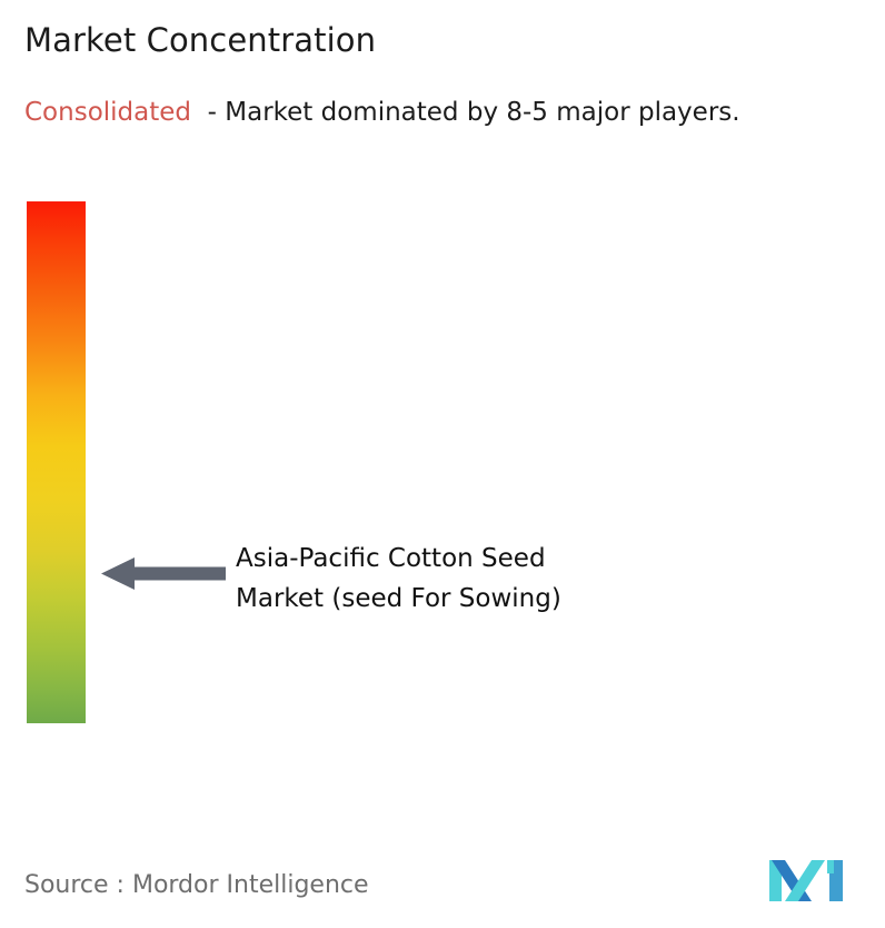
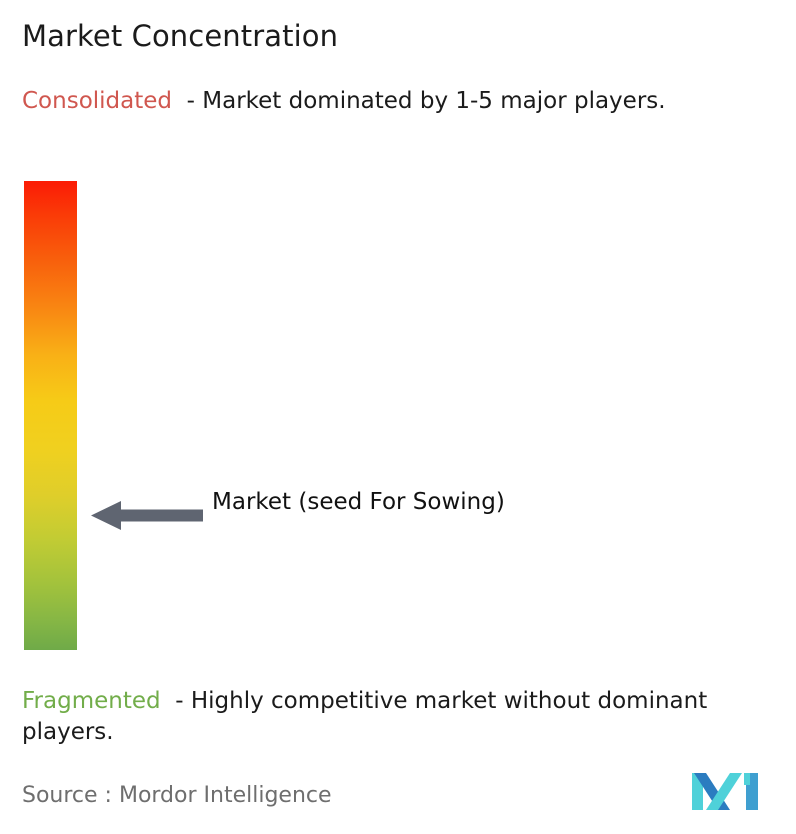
  Market Concentration
- Consolidated - Market dominated by 8-5 major players.
+ Consolidated - Market dominated by 1-5 major players.
- Asia-Pacific Cotton Seed
  Market (seed For Sowing)
+ Fragmented - Highly competitive market without dominant players.
  Source : Mordor Intelligence
